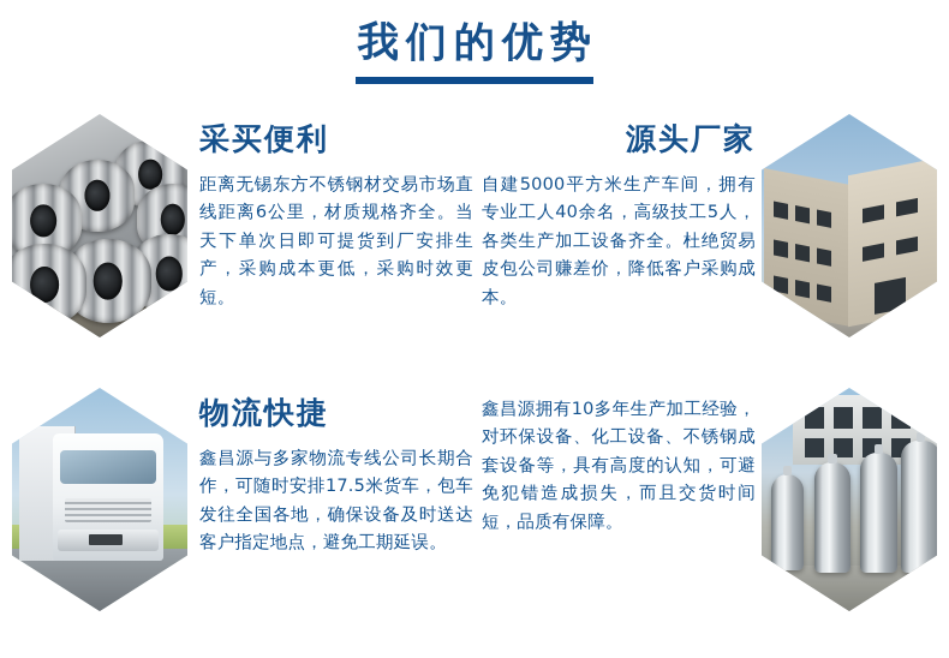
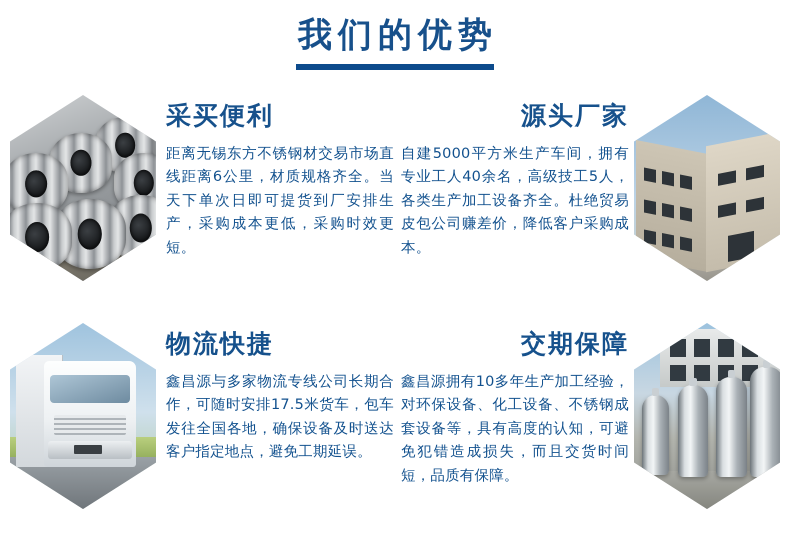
  我们的优势
  采买便利
  距离无锡东方不锈钢材交易市场直线距离6公里，材质规格齐全。当天下单次日即可提货到厂安排生产，采购成本更低，采购时效更短。
  源头厂家
  自建5000平方米生产车间，拥有专业工人40余名，高级技工5人，各类生产加工设备齐全。杜绝贸易皮包公司赚差价，降低客户采购成本。
  物流快捷
  鑫昌源与多家物流专线公司长期合作，可随时安排17.5米货车，包车发往全国各地，确保设备及时送达客户指定地点，避免工期延误。
+ 交期保障
  鑫昌源拥有10多年生产加工经验，对环保设备、化工设备、不锈钢成套设备等，具有高度的认知，可避免犯错造成损失，而且交货时间短，品质有保障。
